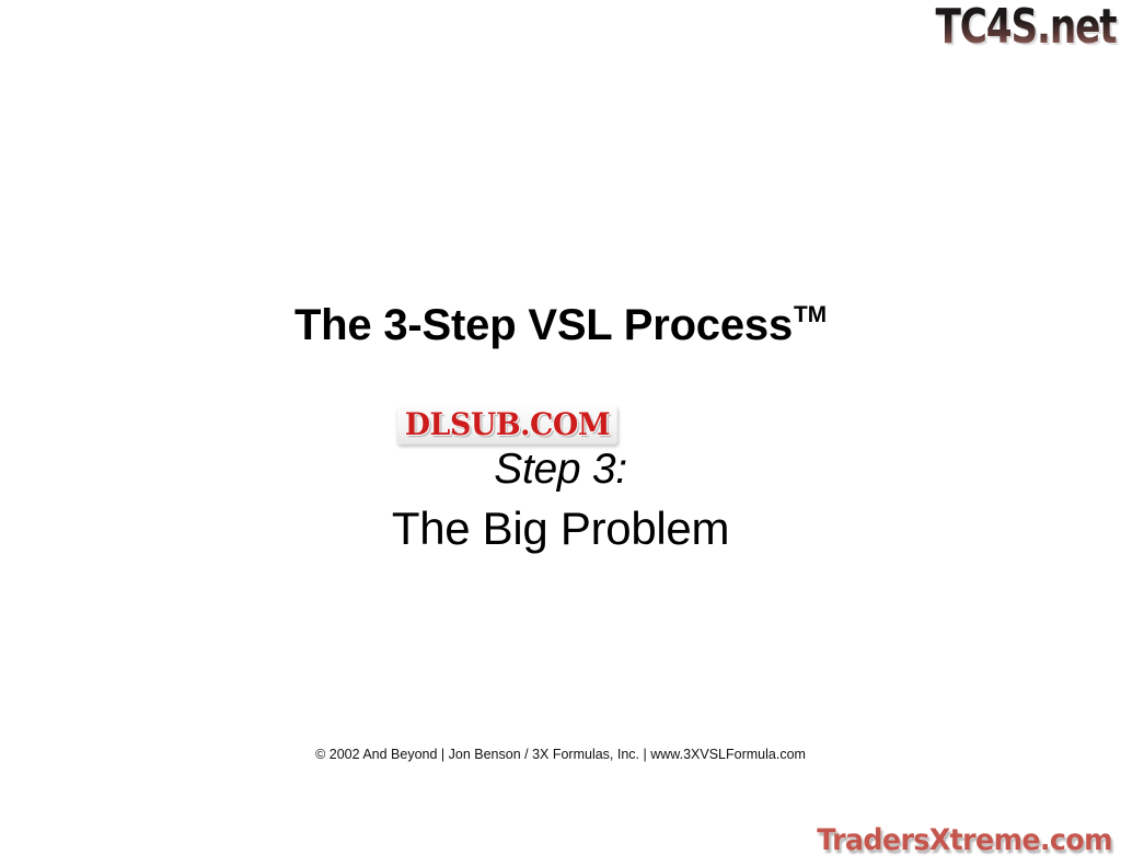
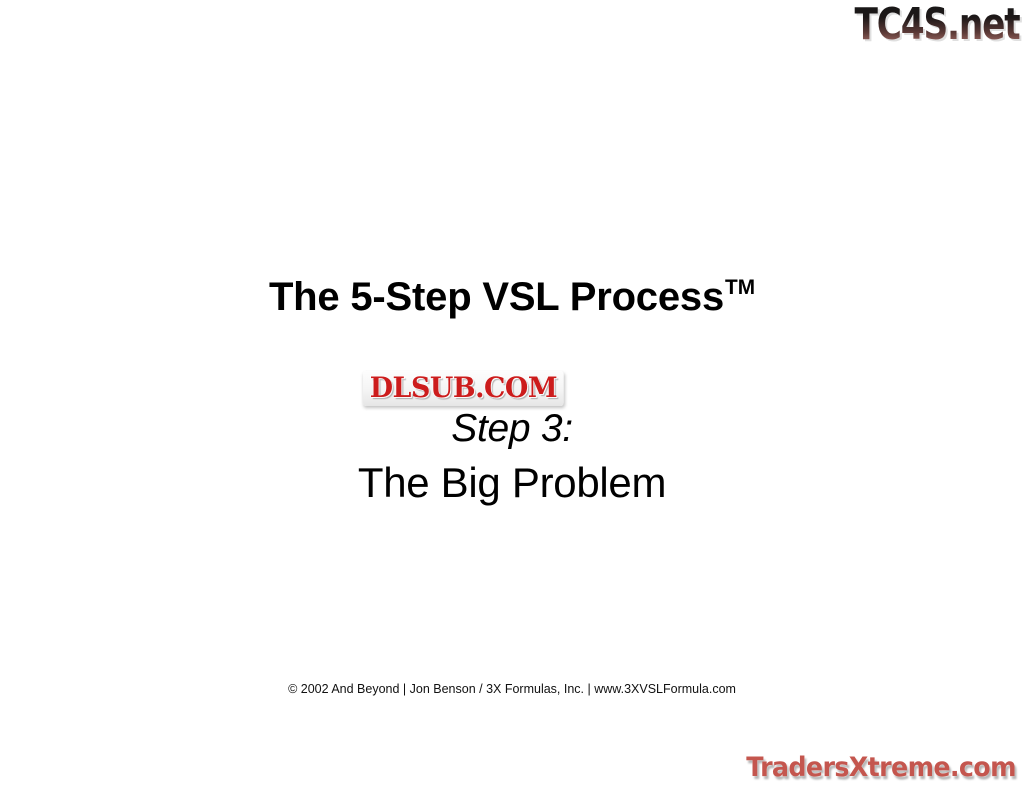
  TC4S.net
- The 3-Step VSL ProcessTM
+ The 5-Step VSL ProcessTM
  DLSUB.COM
  Step 3:
  The Big Problem
  © 2002 And Beyond | Jon Benson / 3X Formulas, Inc. | www.3XVSLFormula.com
  TradersXtreme.com
